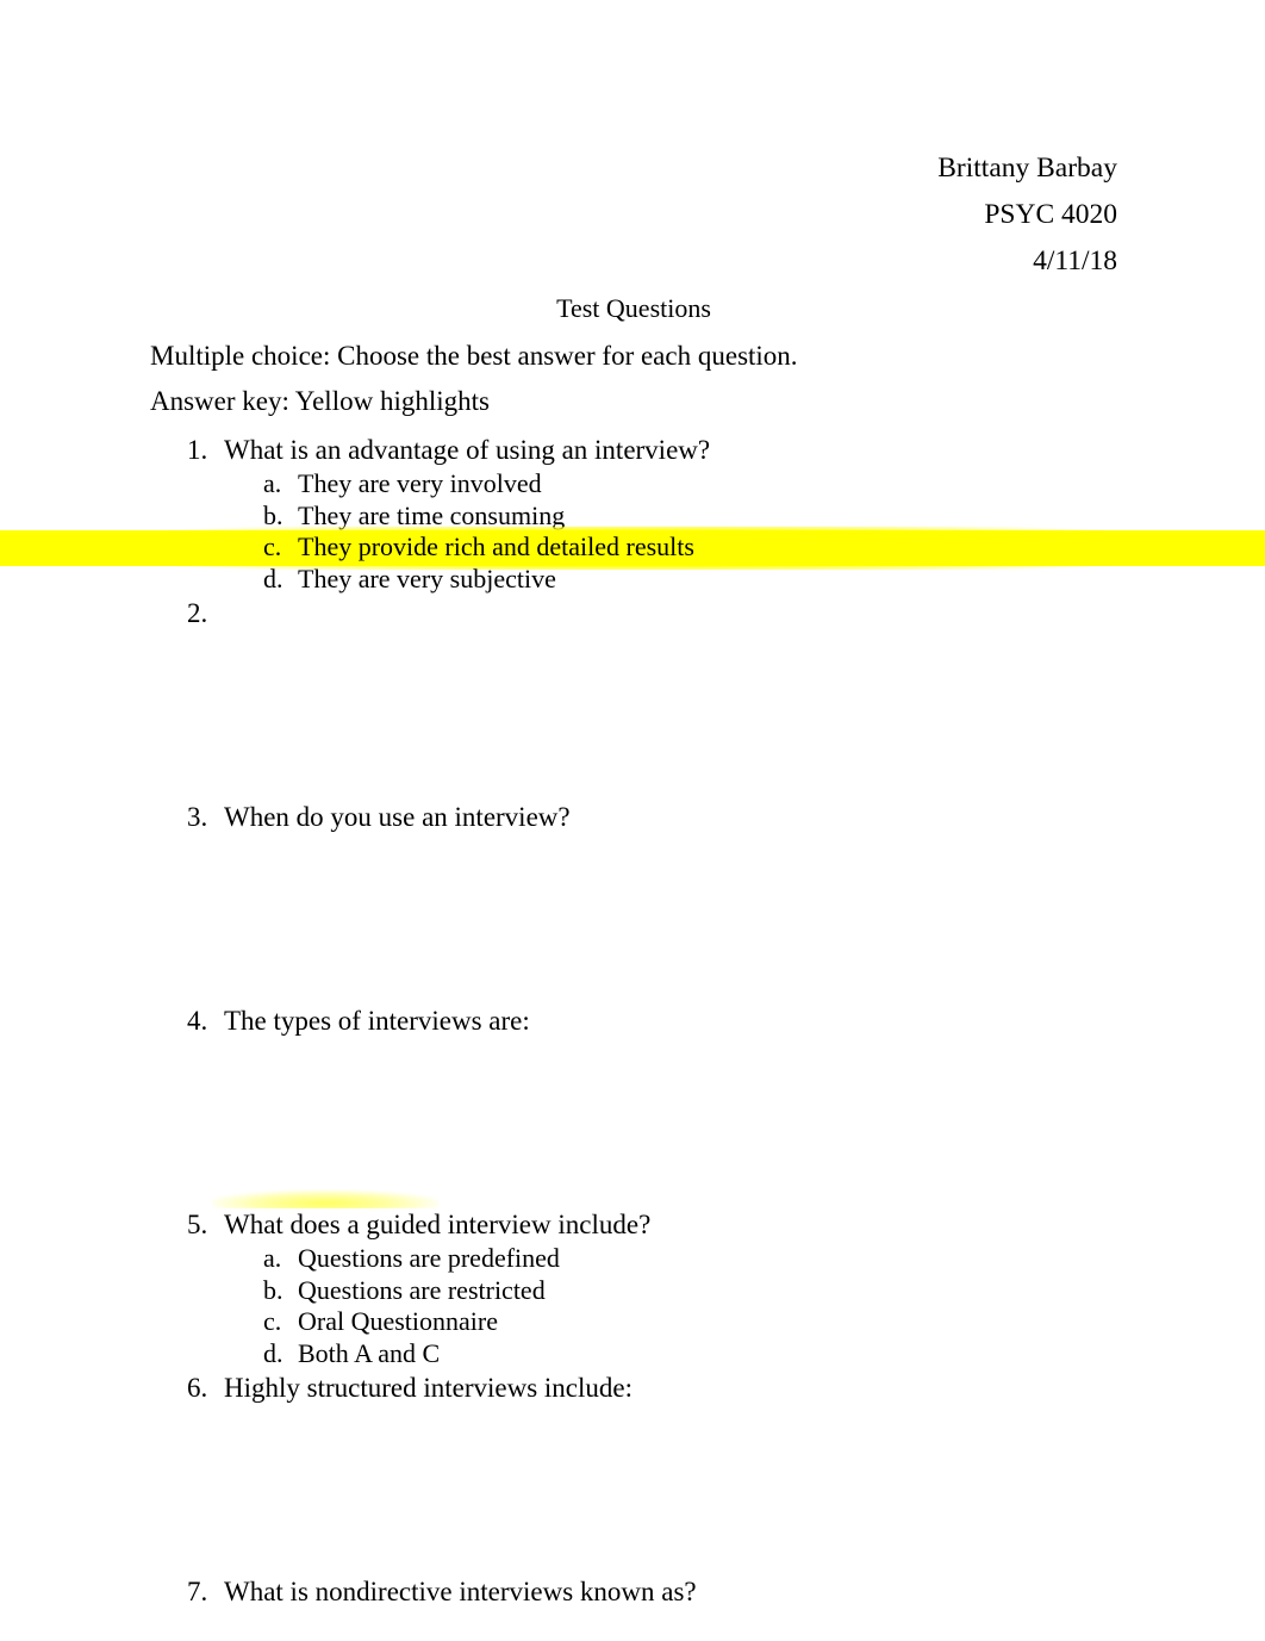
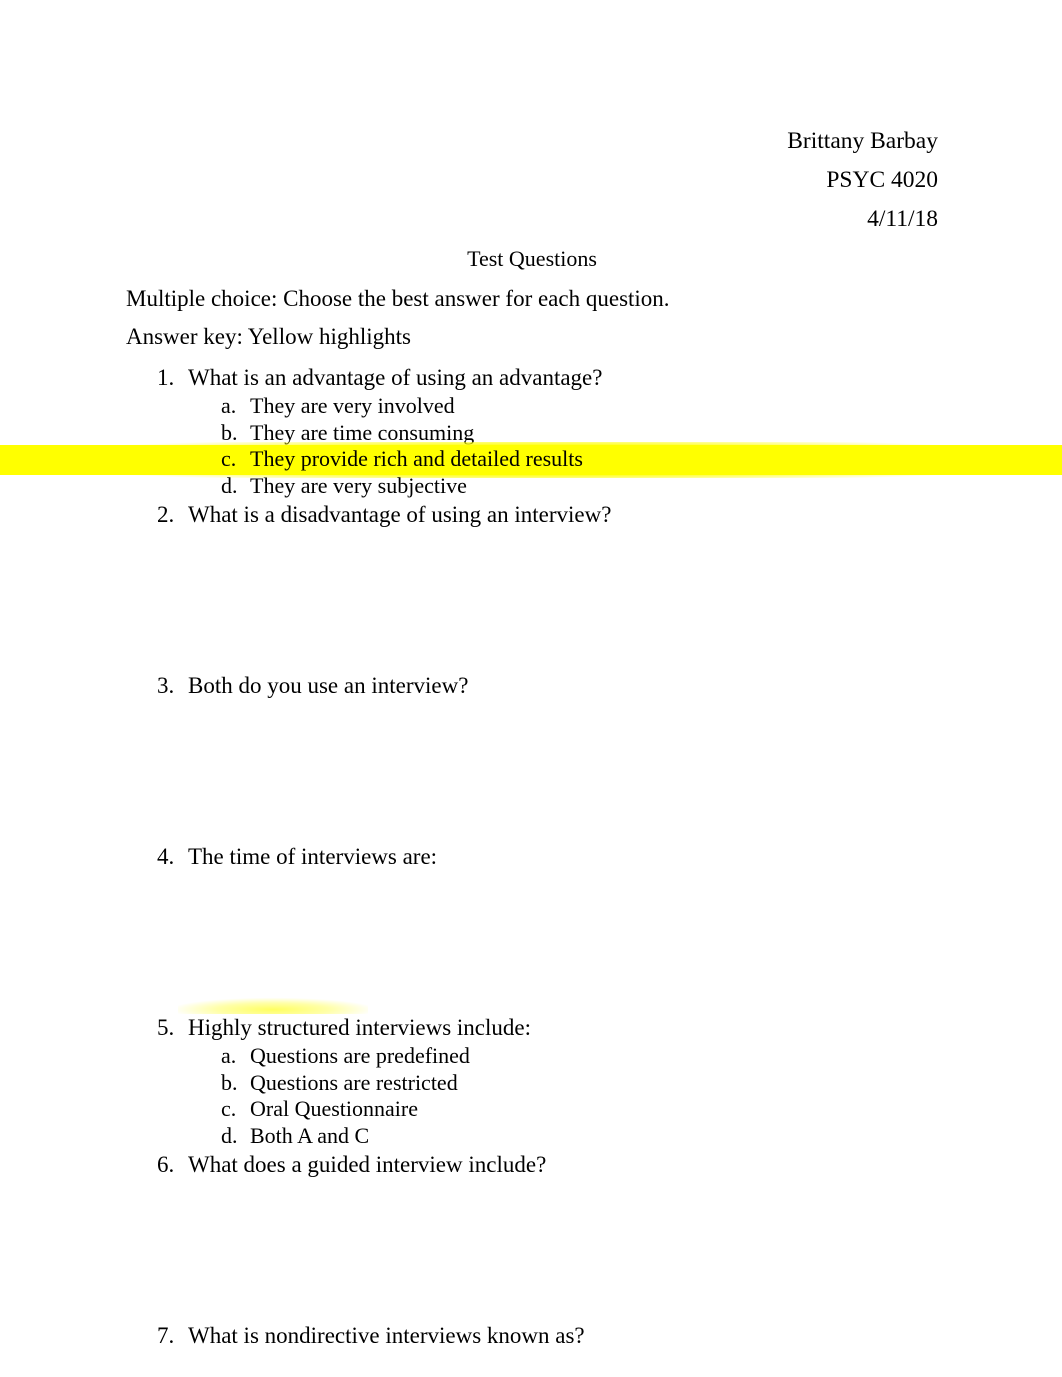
  Brittany Barbay
  PSYC 4020
  4/11/18
  Test Questions
  Multiple choice: Choose the best answer for each question.
  Answer key: Yellow highlights
  1.
- What is an advantage of using an interview?
+ What is an advantage of using an advantage?
  a.
  They are very involved
  b.
  They are time consuming
  c.
  They provide rich and detailed results
  d.
  They are very subjective
  2.
+ What is a disadvantage of using an interview?
  3.
- When do you use an interview?
+ Both do you use an interview?
  4.
- The types of interviews are:
+ The time of interviews are:
  5.
- What does a guided interview include?
+ Highly structured interviews include:
  a.
  Questions are predefined
  b.
  Questions are restricted
  c.
  Oral Questionnaire
  d.
  Both A and C
  6.
- Highly structured interviews include:
+ What does a guided interview include?
  7.
  What is nondirective interviews known as?
